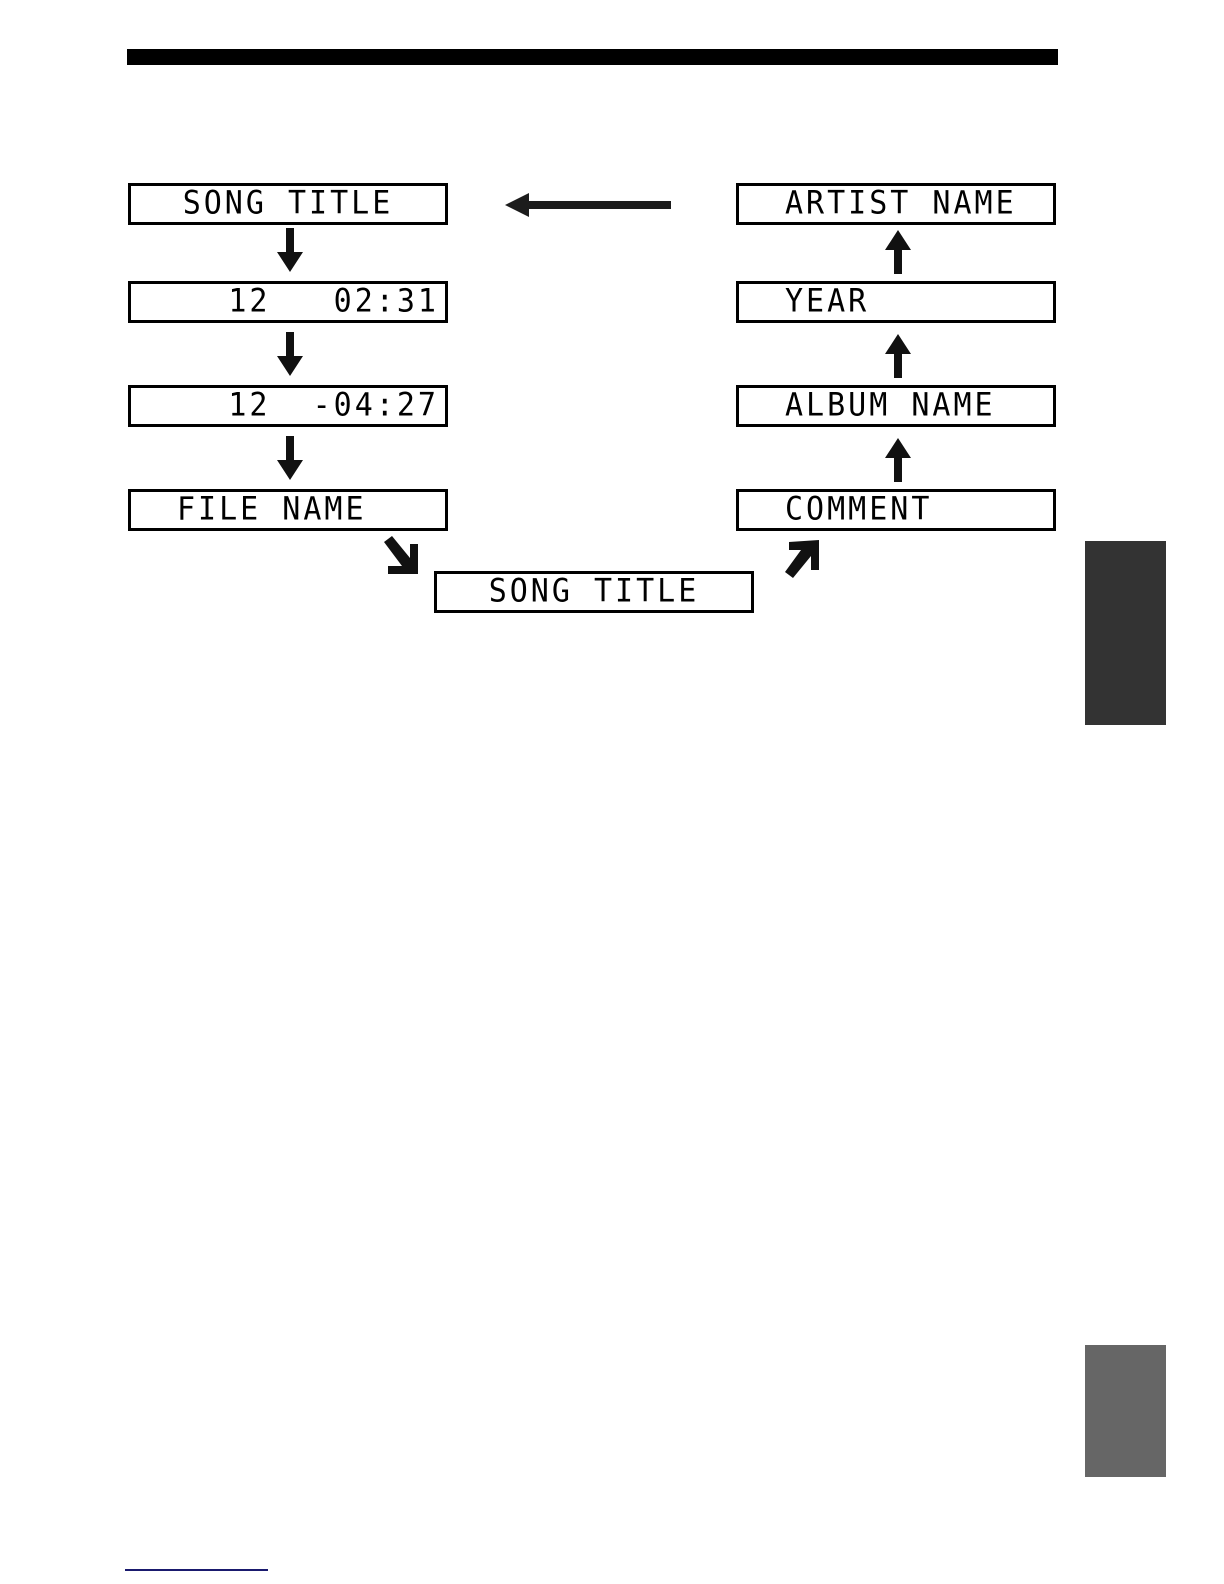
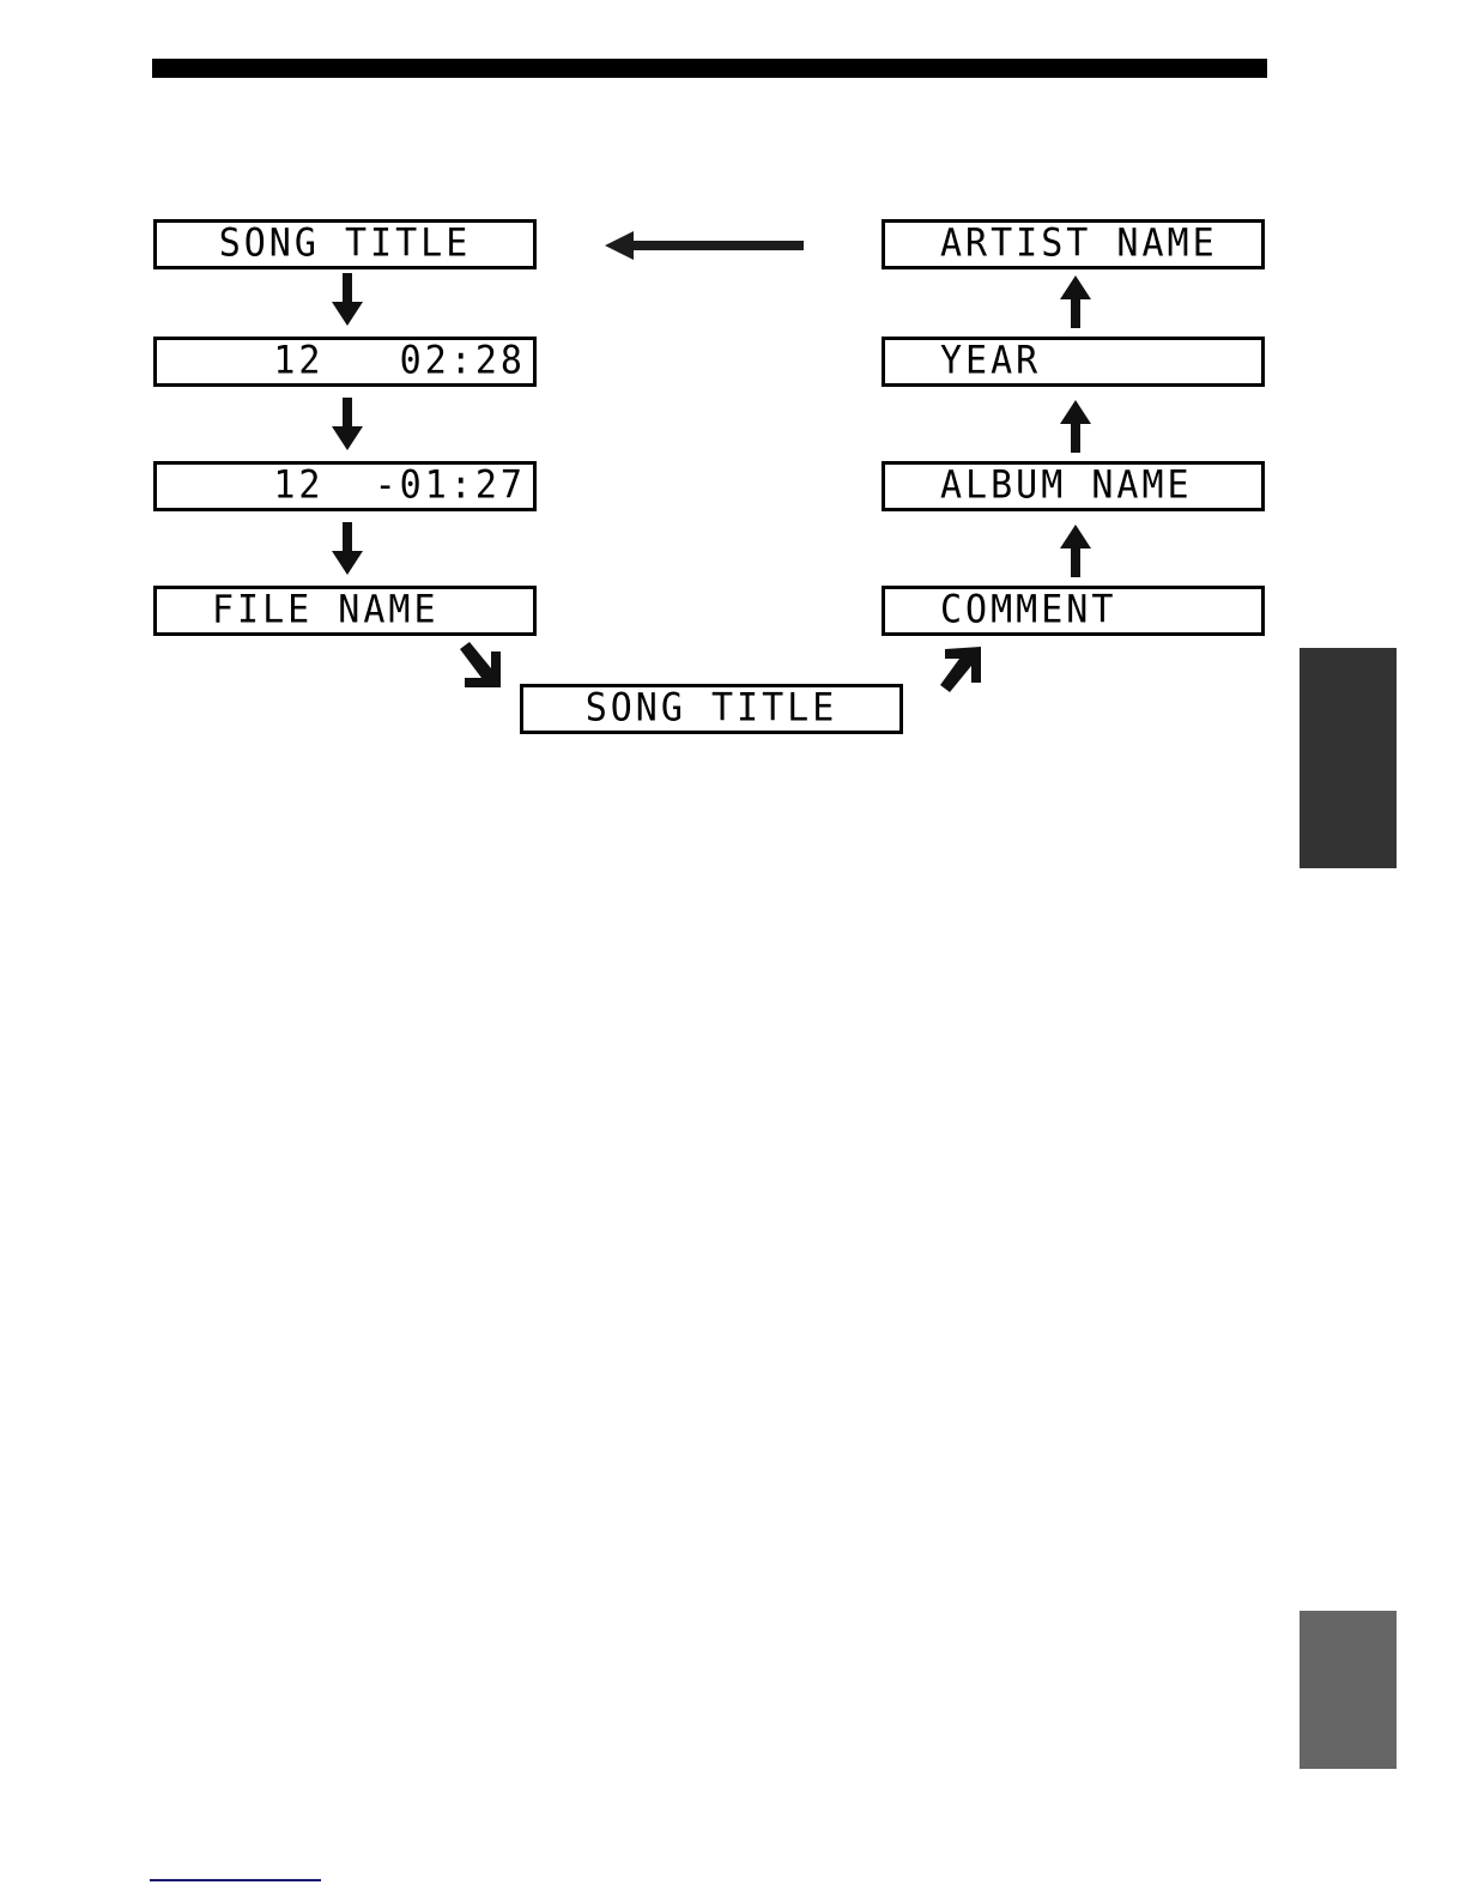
  SONG TITLE
- 12 02:31
+ 12 02:28
- 12 -04:27
+ 12 -01:27
  FILE NAME
  ARTIST NAME
  YEAR
  ALBUM NAME
  COMMENT
  SONG TITLE
